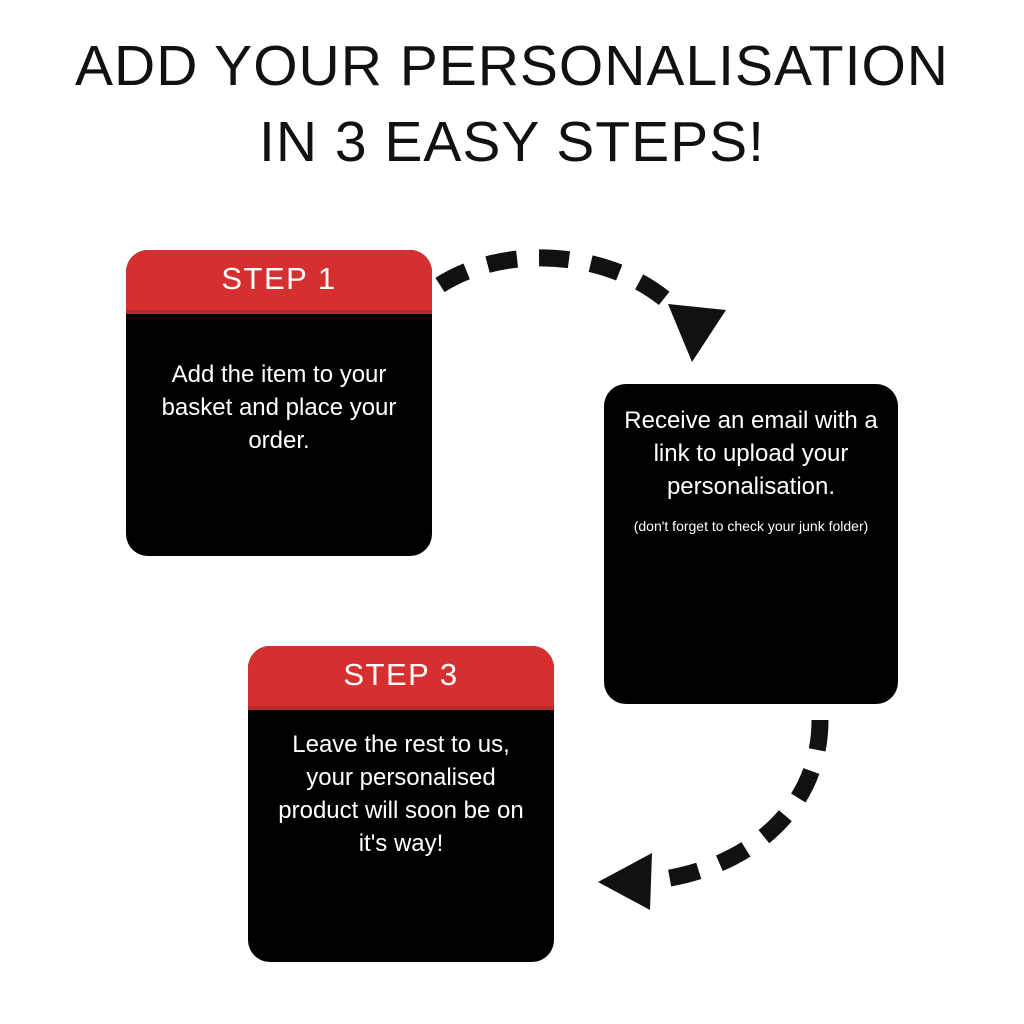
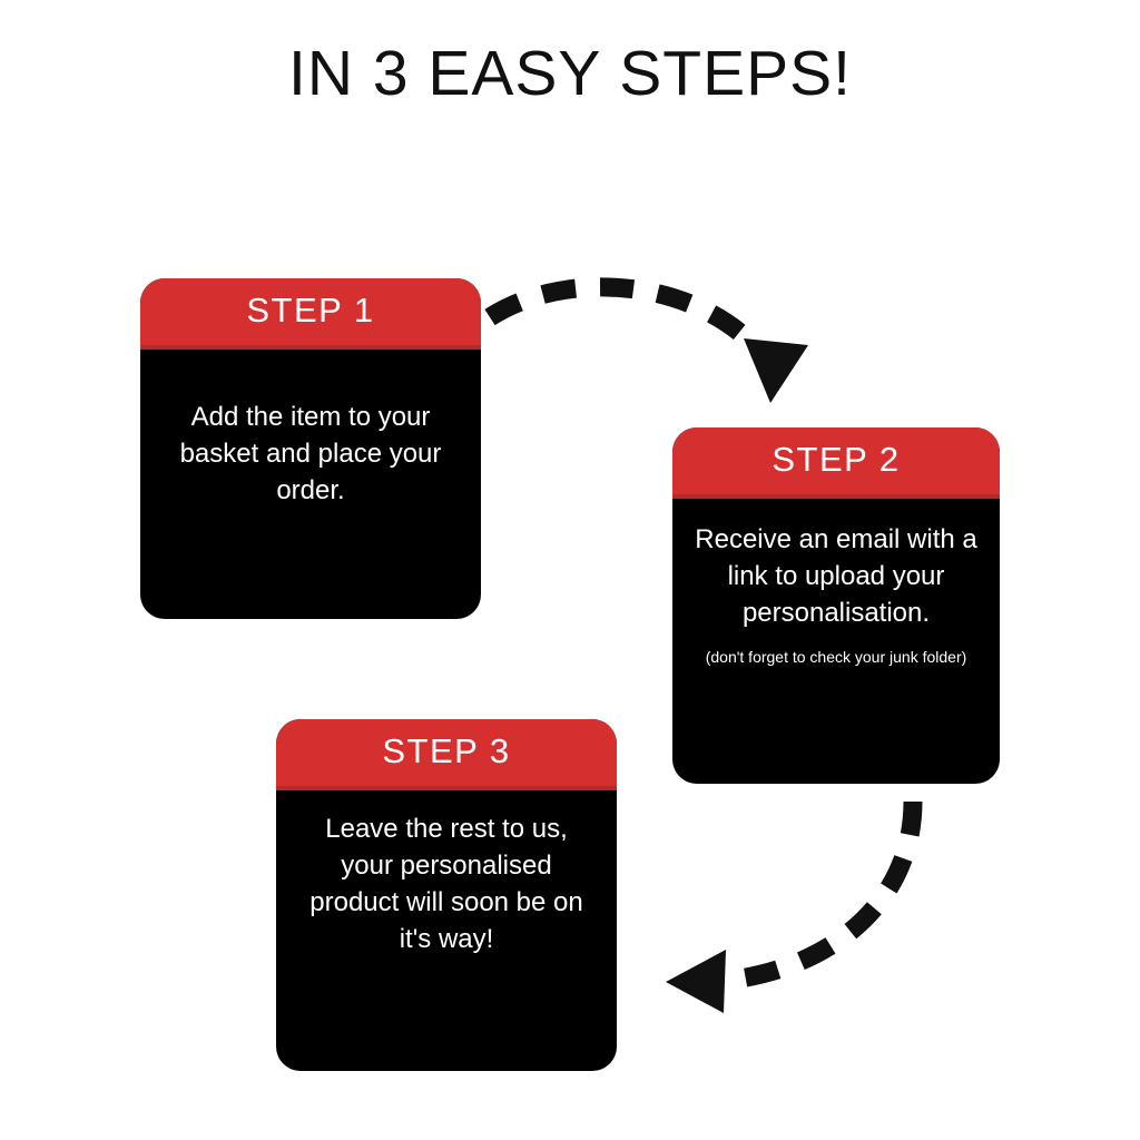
- ADD YOUR PERSONALISATION
  IN 3 EASY STEPS!
  STEP 1
  Add the item to your basket and place your order.
+ STEP 2
  Receive an email with a link to upload your personalisation.
  (don't forget to check your junk folder)
  STEP 3
  Leave the rest to us, your personalised product will soon be on it's way!
